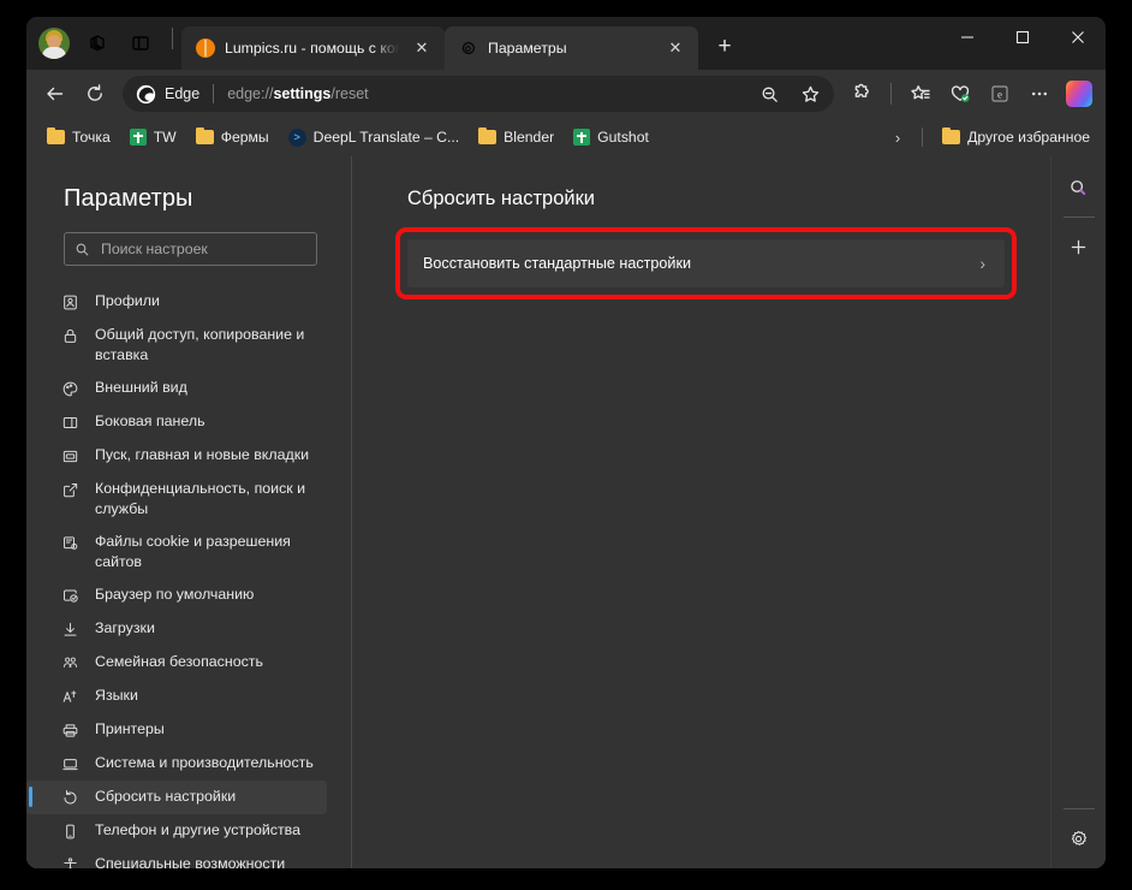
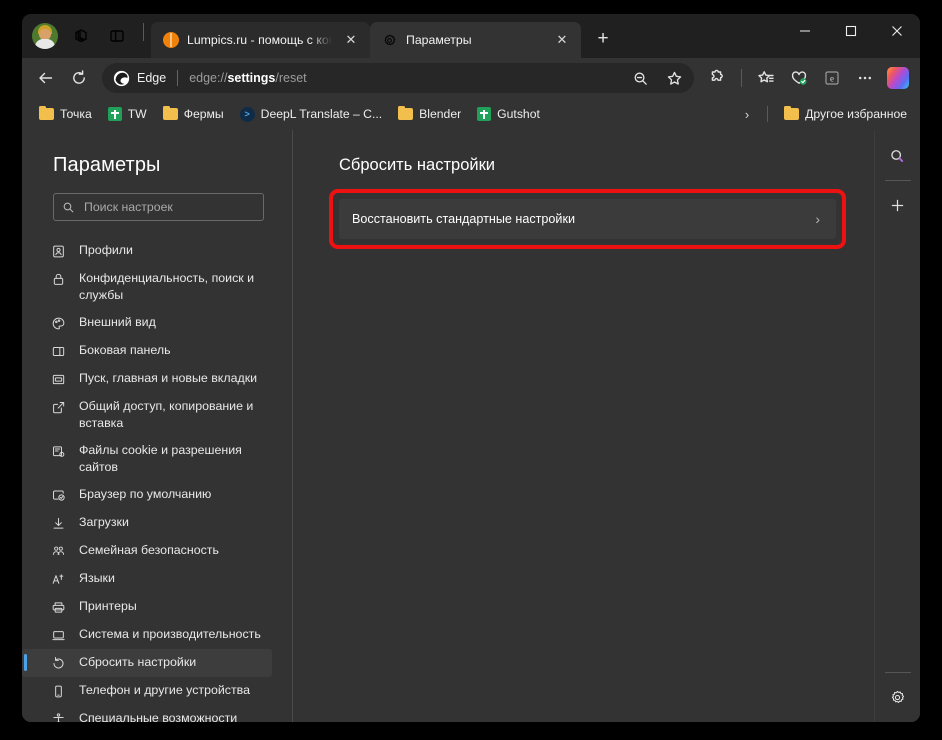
  Lumpics.ru - помощь с ко
  ✕
  Параметры
  ✕
  +
  Edge
  edge://settings/reset
  e
  Точка
  TW
  Фермы
  >
  DeepL Translate – C...
  Blender
  Gutshot
  ›
  Другое избранное
  Параметры
  Поиск настроек
  Профили
- Общий доступ, копирование и вставка
+ Конфиденциальность, поиск и службы
  Внешний вид
  Боковая панель
  Пуск, главная и новые вкладки
- Конфиденциальность, поиск и службы
+ Общий доступ, копирование и вставка
  Файлы cookie и разрешения сайтов
  Браузер по умолчанию
  Загрузки
  Семейная безопасность
  Языки
  Принтеры
  Система и производительность
  Сбросить настройки
  Телефон и другие устройства
  Специальные возможности
  Сбросить настройки
  Восстановить стандартные настройки
  ›
